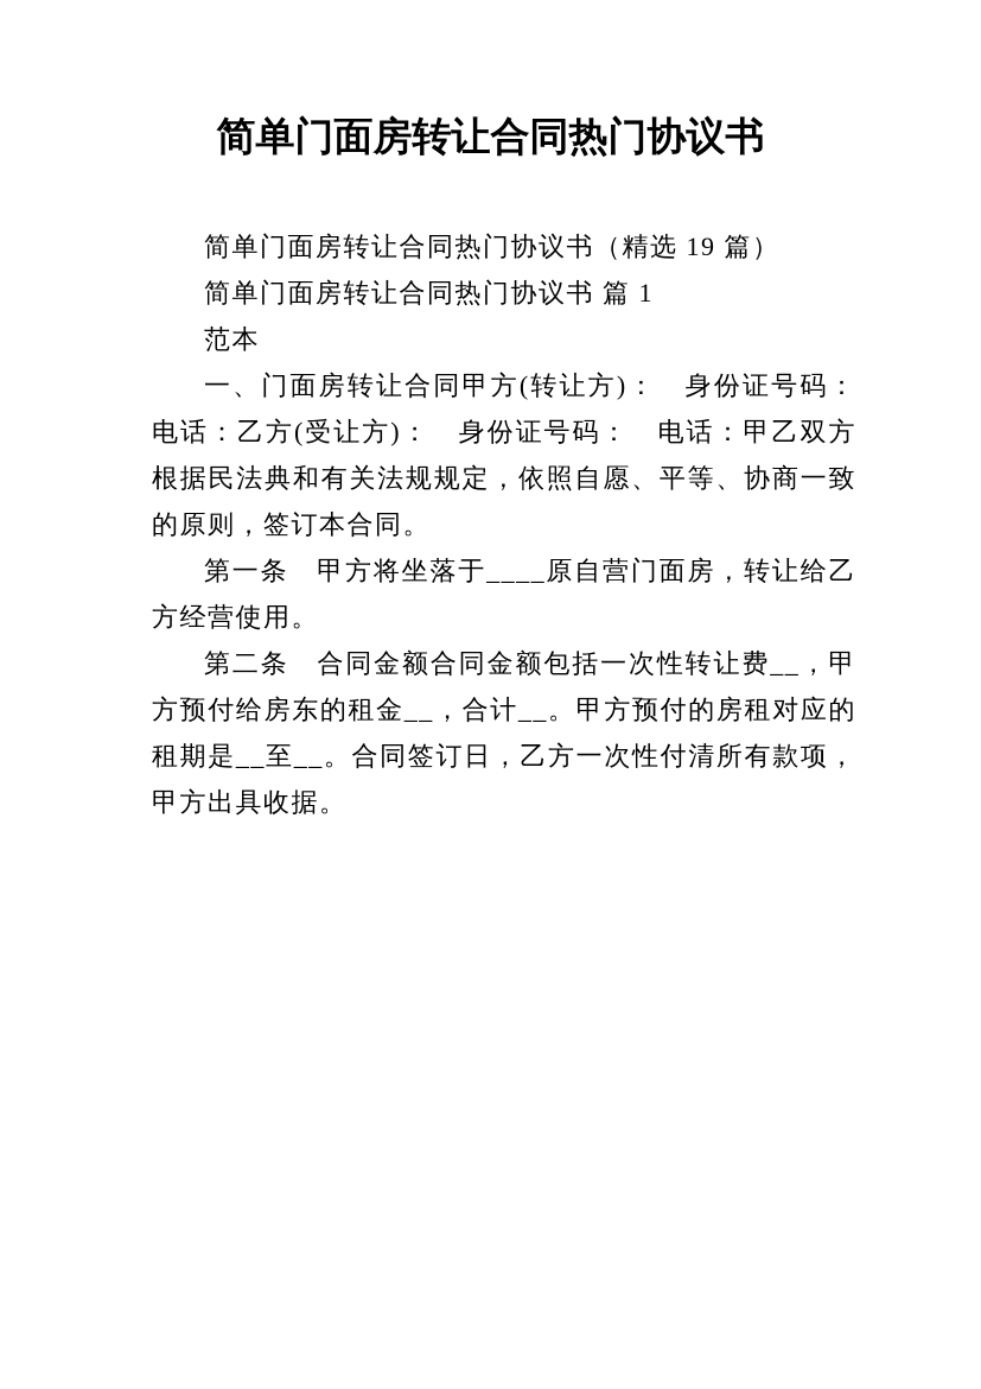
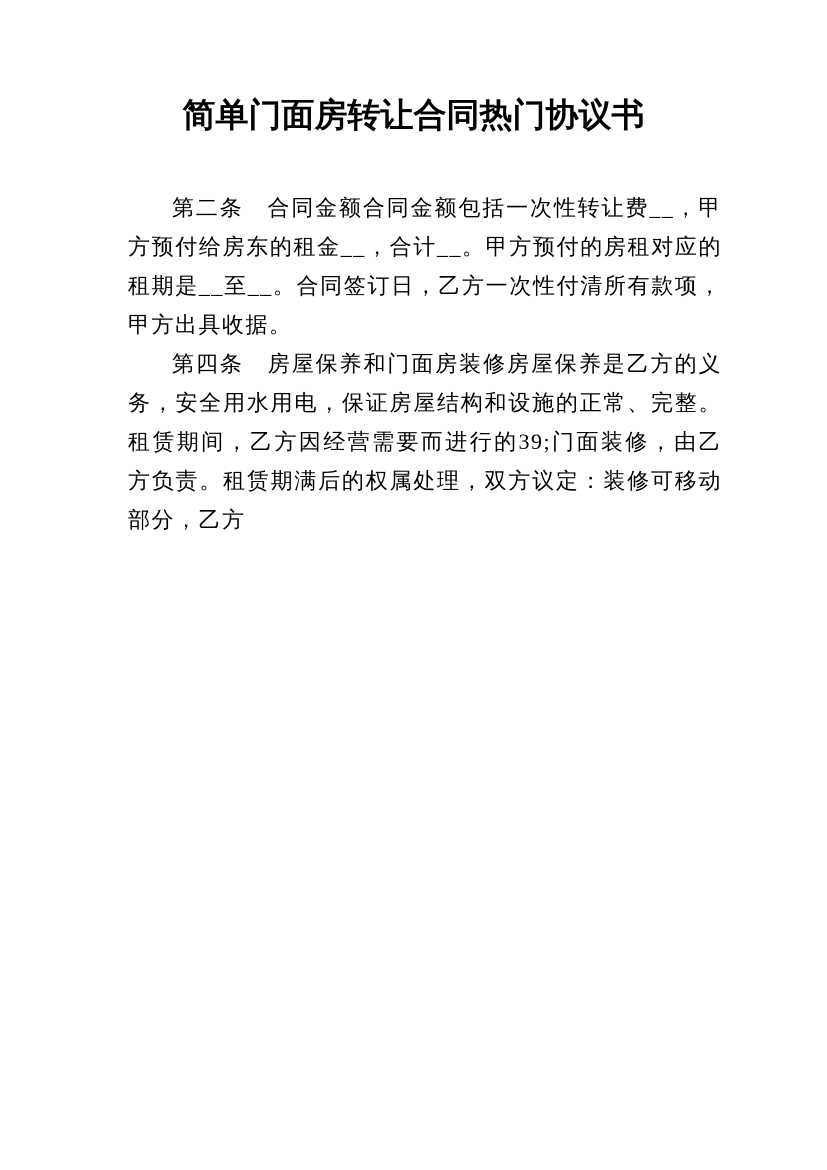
  简单门面房转让合同热门协议书
- 简单门面房转让合同热门协议书（精选 19 篇）
- 简单门面房转让合同热门协议书 篇 1
- 范本
- 一、门面房转让合同甲方(转让方)： 身份证号码： 电话：乙方(受让方)： 身份证号码： 电话：甲乙双方根据民法典和有关法规规定，依照自愿、平等、协商一致的原则，签订本合同。
- 第一条 甲方将坐落于____原自营门面房，转让给乙方经营使用。
  第二条 合同金额合同金额包括一次性转让费__，甲方预付给房东的租金__，合计__。甲方预付的房租对应的租期是__至__。合同签订日，乙方一次性付清所有款项，甲方出具收据。
+ 第四条 房屋保养和门面房装修房屋保养是乙方的义务，安全用水用电，保证房屋结构和设施的正常、完整。租赁期间，乙方因经营需要而进行的39;门面装修，由乙方负责。租赁期满后的权属处理，双方议定：装修可移动部分，乙方
